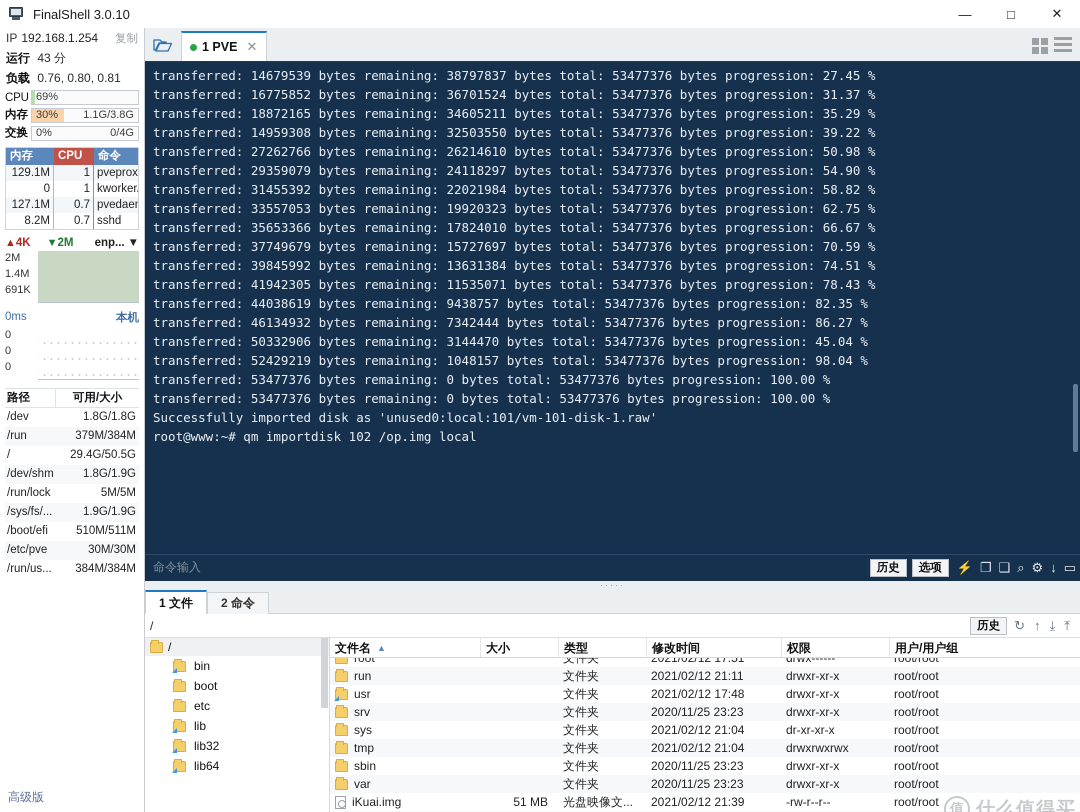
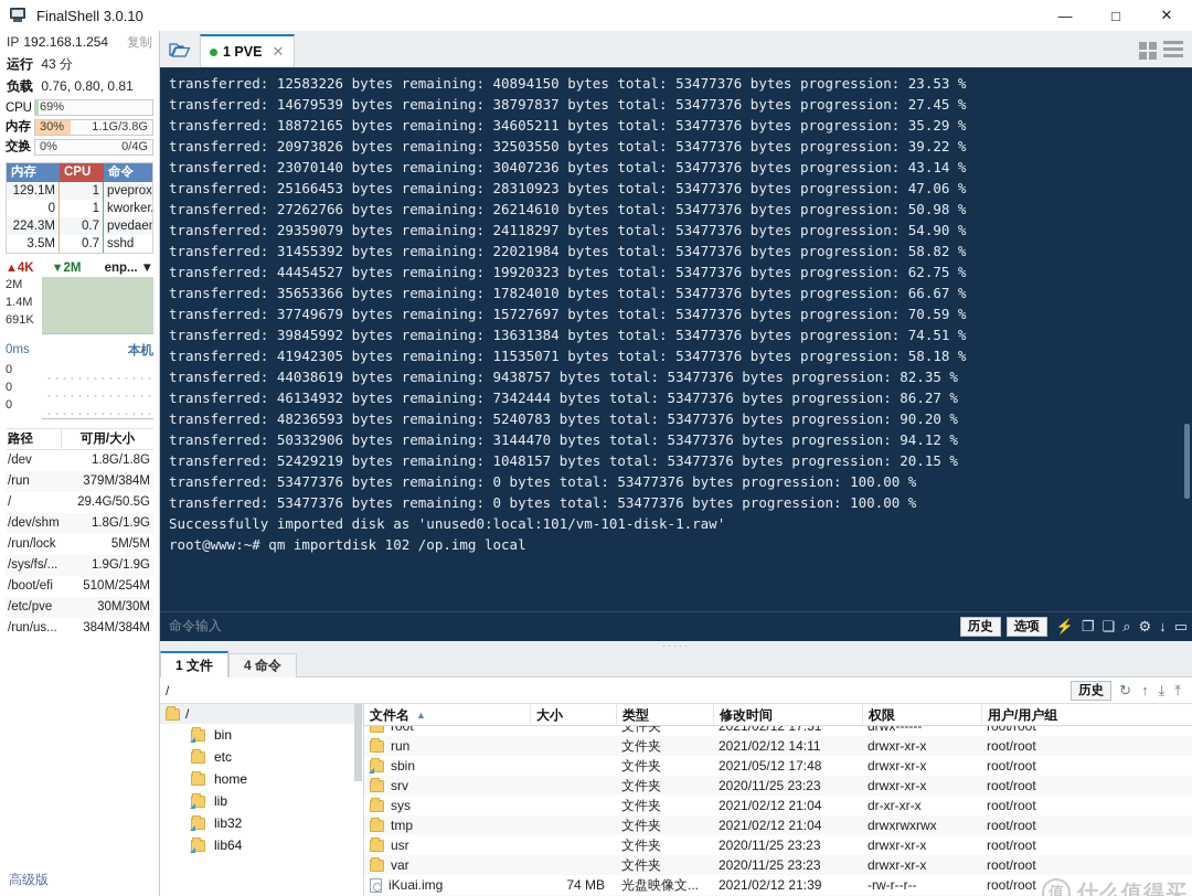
  FinalShell 3.0.10
  —
  □
  ✕
  IP
  192.168.1.254
  复制
  运行 43 分
  负载 0.76, 0.80, 0.81
  CPU
  69%
  内存
  30%
  1.1G/3.8G
  交换
  0%
  0/4G
  内存
  CPU
  命令
  129.1M
  1
  pveprox
  0
  1
  kworker
- 127.1M
+ 224.3M
  0.7
  pvedae
- 8.2M
+ 3.5M
  0.7
  sshd
  ▲4K
  ▼2M
  enp...
  ▼
  2M
  1.4M
  691K
  0ms
  本机
  0
  0
  0
  路径
  可用/大小
  /dev
  1.8G/1.8G
  /run
  379M/384M
  /
  29.4G/50.5G
  /dev/shm
  1.8G/1.9G
  /run/lock
  5M/5M
  /sys/fs/...
  1.9G/1.9G
  /boot/efi
- 510M/511M
+ 510M/254M
  /etc/pve
  30M/30M
  /run/us...
  384M/384M
  高级版
  1 PVE
  ✕
+ transferred: 12583226 bytes remaining: 40894150 bytes total: 53477376 bytes progression: 23.53 %
  transferred: 14679539 bytes remaining: 38797837 bytes total: 53477376 bytes progression: 27.45 %
- transferred: 16775852 bytes remaining: 36701524 bytes total: 53477376 bytes progression: 31.37 %
  transferred: 18872165 bytes remaining: 34605211 bytes total: 53477376 bytes progression: 35.29 %
- transferred: 14959308 bytes remaining: 32503550 bytes total: 53477376 bytes progression: 39.22 %
+ transferred: 20973826 bytes remaining: 32503550 bytes total: 53477376 bytes progression: 39.22 %
+ transferred: 23070140 bytes remaining: 30407236 bytes total: 53477376 bytes progression: 43.14 %
+ transferred: 25166453 bytes remaining: 28310923 bytes total: 53477376 bytes progression: 47.06 %
  transferred: 27262766 bytes remaining: 26214610 bytes total: 53477376 bytes progression: 50.98 %
  transferred: 29359079 bytes remaining: 24118297 bytes total: 53477376 bytes progression: 54.90 %
  transferred: 31455392 bytes remaining: 22021984 bytes total: 53477376 bytes progression: 58.82 %
- transferred: 33557053 bytes remaining: 19920323 bytes total: 53477376 bytes progression: 62.75 %
+ transferred: 44454527 bytes remaining: 19920323 bytes total: 53477376 bytes progression: 62.75 %
  transferred: 35653366 bytes remaining: 17824010 bytes total: 53477376 bytes progression: 66.67 %
  transferred: 37749679 bytes remaining: 15727697 bytes total: 53477376 bytes progression: 70.59 %
  transferred: 39845992 bytes remaining: 13631384 bytes total: 53477376 bytes progression: 74.51 %
- transferred: 41942305 bytes remaining: 11535071 bytes total: 53477376 bytes progression: 78.43 %
+ transferred: 41942305 bytes remaining: 11535071 bytes total: 53477376 bytes progression: 58.18 %
  transferred: 44038619 bytes remaining: 9438757 bytes total: 53477376 bytes progression: 82.35 %
  transferred: 46134932 bytes remaining: 7342444 bytes total: 53477376 bytes progression: 86.27 %
+ transferred: 48236593 bytes remaining: 5240783 bytes total: 53477376 bytes progression: 90.20 %
- transferred: 50332906 bytes remaining: 3144470 bytes total: 53477376 bytes progression: 45.04 %
+ transferred: 50332906 bytes remaining: 3144470 bytes total: 53477376 bytes progression: 94.12 %
- transferred: 52429219 bytes remaining: 1048157 bytes total: 53477376 bytes progression: 98.04 %
+ transferred: 52429219 bytes remaining: 1048157 bytes total: 53477376 bytes progression: 20.15 %
  transferred: 53477376 bytes remaining: 0 bytes total: 53477376 bytes progression: 100.00 %
  transferred: 53477376 bytes remaining: 0 bytes total: 53477376 bytes progression: 100.00 %
  Successfully imported disk as 'unused0:local:101/vm-101-disk-1.raw'
  root@www:~# qm importdisk 102 /op.img local
  命令输入
  历史
  选项
  ⚡
  ❐
  ❑
  ⌕
  ⚙
  ↓
  ▭
  ·····
  1 文件
- 2 命令
+ 4 命令
  /
  历史
  ↻
  ↑
  ⤓
  ⤒
  /
  bin
- boot
  etc
+ home
  lib
  lib32
  lib64
  文件名
  ▲
  大小
  类型
  修改时间
  权限
  用户/用户组
  root
  文件夹
  2021/02/12 17:51
  drwx------
  root/root
  run
  文件夹
- 2021/02/12 21:11
+ 2021/02/12 14:11
  drwxr-xr-x
  root/root
- usr
+ sbin
  文件夹
- 2021/02/12 17:48
+ 2021/05/12 17:48
  drwxr-xr-x
  root/root
  srv
  文件夹
  2020/11/25 23:23
  drwxr-xr-x
  root/root
  sys
  文件夹
  2021/02/12 21:04
  dr-xr-xr-x
  root/root
  tmp
  文件夹
  2021/02/12 21:04
  drwxrwxrwx
  root/root
- sbin
+ usr
  文件夹
  2020/11/25 23:23
  drwxr-xr-x
  root/root
  var
  文件夹
  2020/11/25 23:23
  drwxr-xr-x
  root/root
  iKuai.img
- 51 MB
+ 74 MB
  光盘映像文...
  2021/02/12 21:39
  -rw-r--r--
  root/root
  值
  什么值得买
